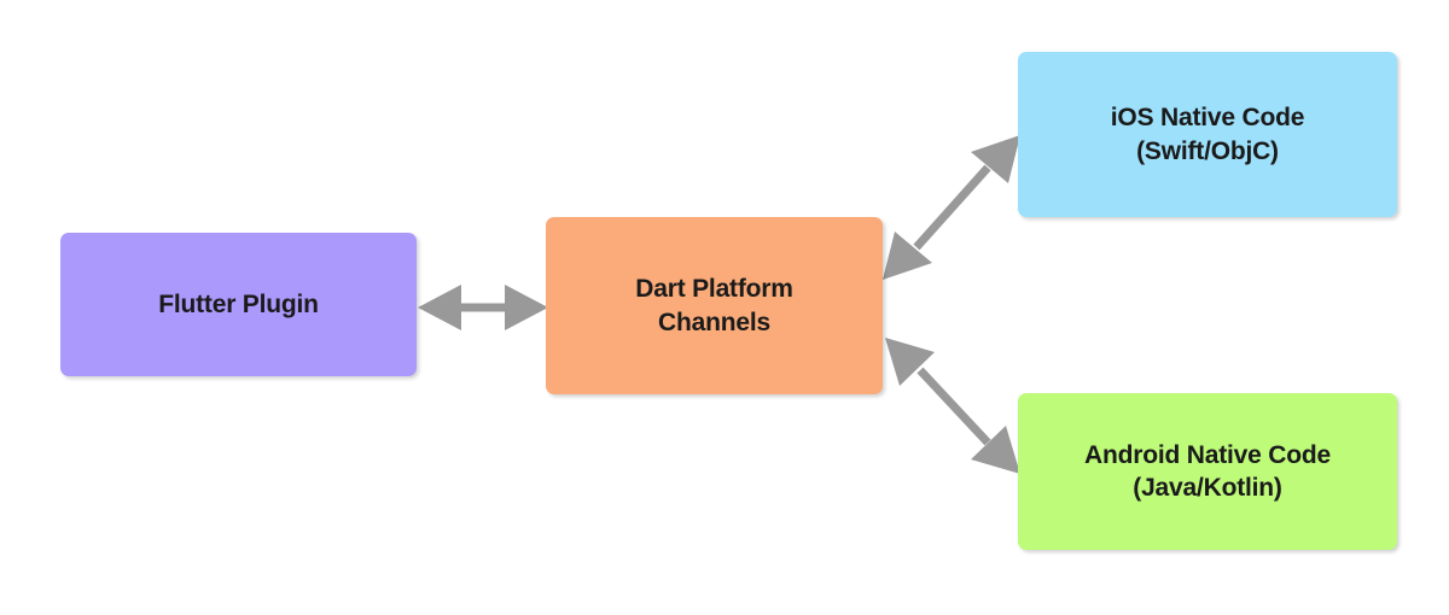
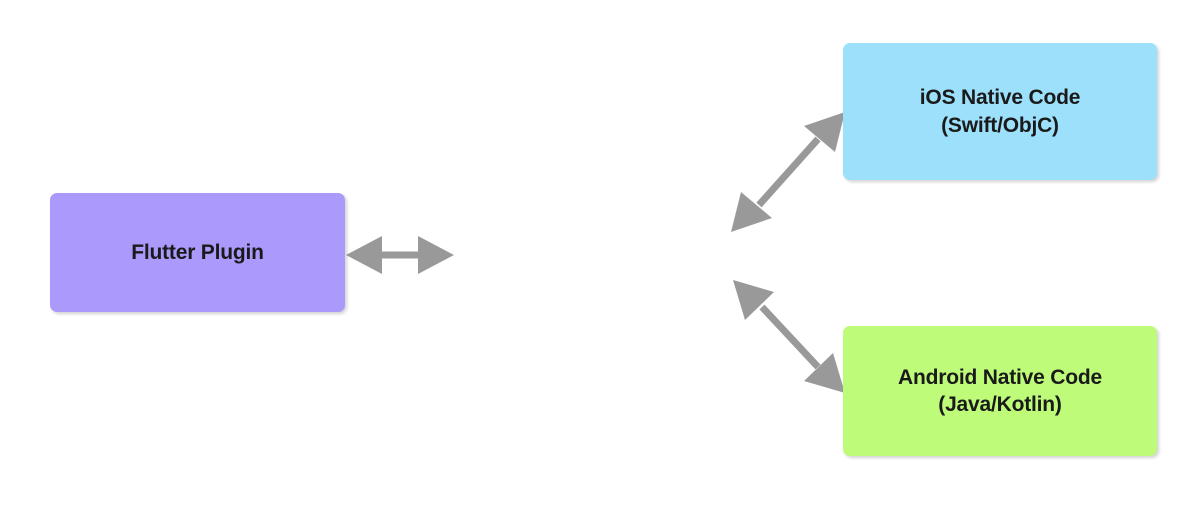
  Flutter Plugin
- Dart Platform
- Channels
  iOS Native Code
  (Swift/ObjC)
  Android Native Code
  (Java/Kotlin)
